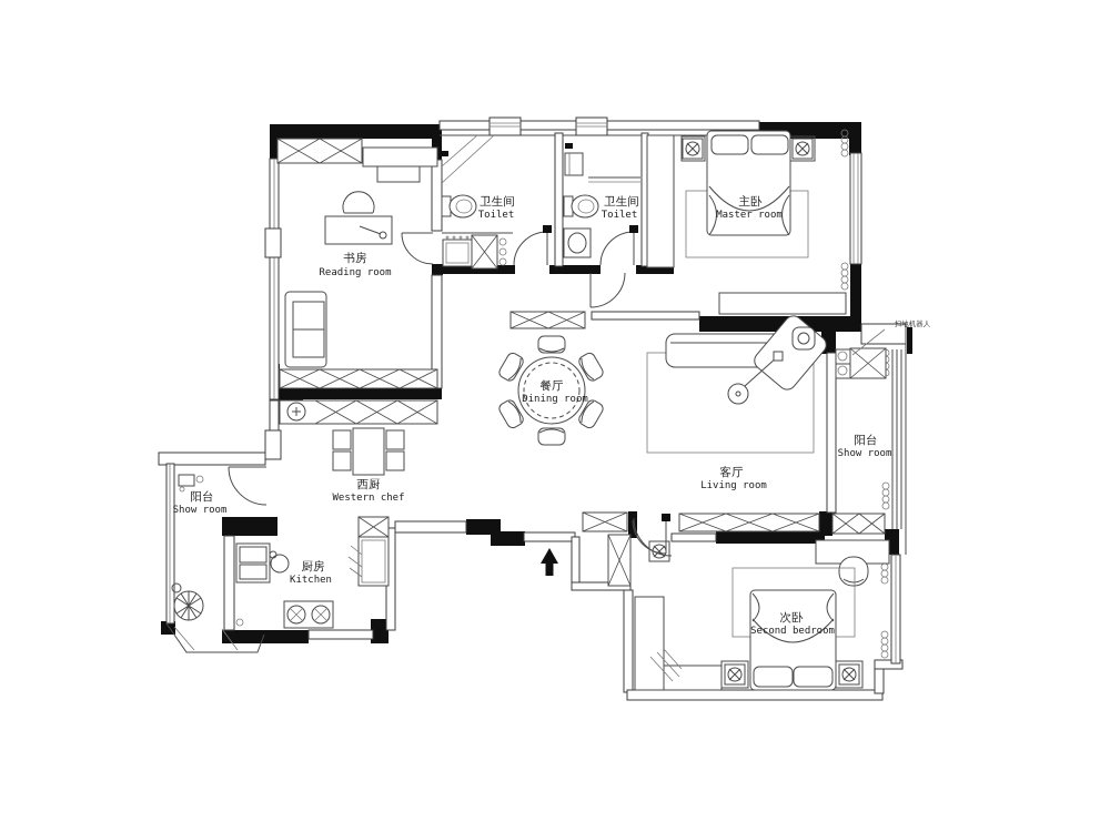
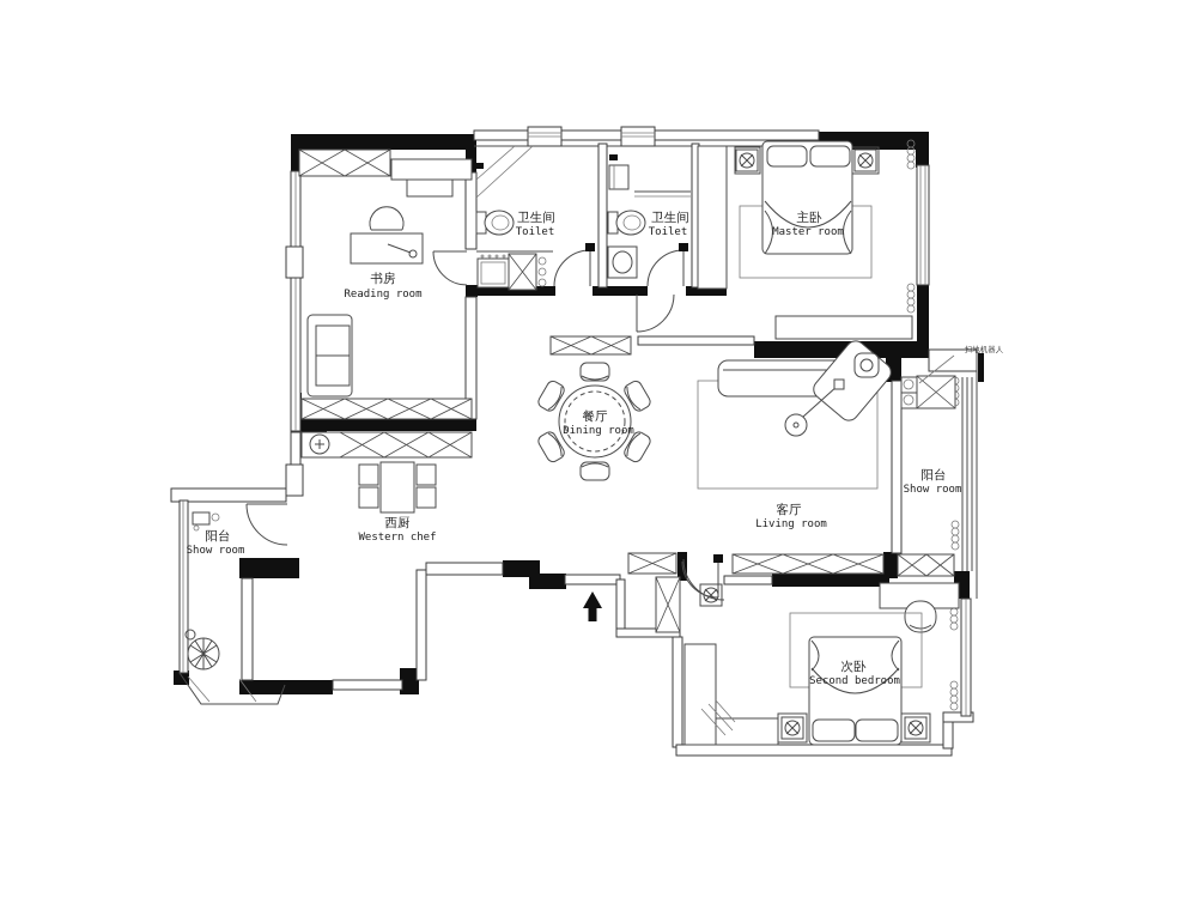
  书房
  Reading room
  卫生间
  Toilet
  卫生间
  Toilet
  主卧
  Master room
  餐厅
  Dining room
  客厅
  Living room
  扫地机器人
  阳台
  Show room
  西厨
  Western chef
  阳台
  Show room
- 厨房
- Kitchen
  次卧
  Second bedroom
